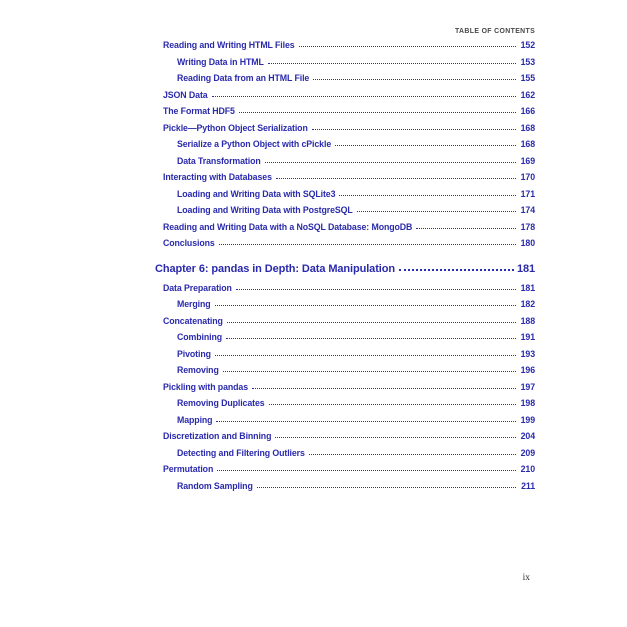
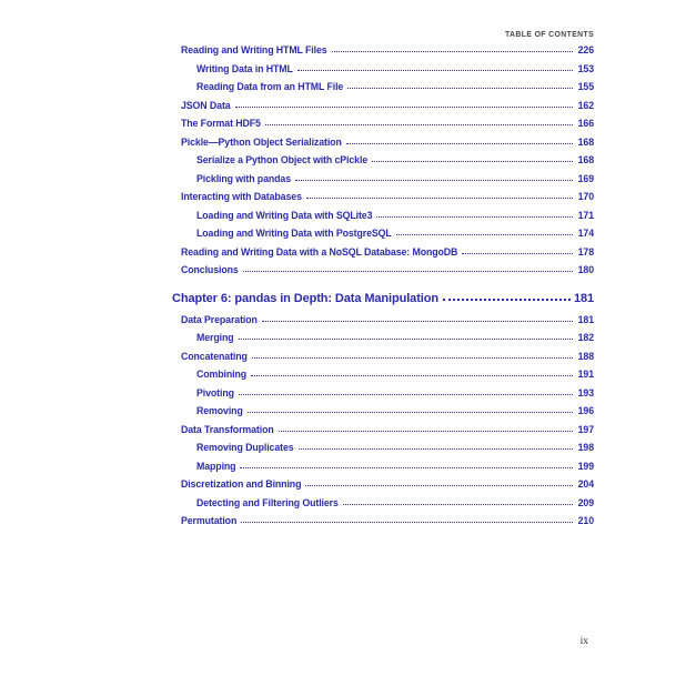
  TABLE OF CONTENTS
  Reading and Writing HTML Files
- 152
+ 226
  Writing Data in HTML
  153
  Reading Data from an HTML File
  155
  JSON Data
  162
  The Format HDF5
  166
  Pickle—Python Object Serialization
  168
  Serialize a Python Object with cPickle
  168
- Data Transformation
+ Pickling with pandas
  169
  Interacting with Databases
  170
  Loading and Writing Data with SQLite3
  171
  Loading and Writing Data with PostgreSQL
  174
  Reading and Writing Data with a NoSQL Database: MongoDB
  178
  Conclusions
  180
  Chapter 6: pandas in Depth: Data Manipulation
  181
  Data Preparation
  181
  Merging
  182
  Concatenating
  188
  Combining
  191
  Pivoting
  193
  Removing
  196
- Pickling with pandas
+ Data Transformation
  197
  Removing Duplicates
  198
  Mapping
  199
  Discretization and Binning
  204
  Detecting and Filtering Outliers
  209
  Permutation
  210
- Random Sampling
- 211
  ix
